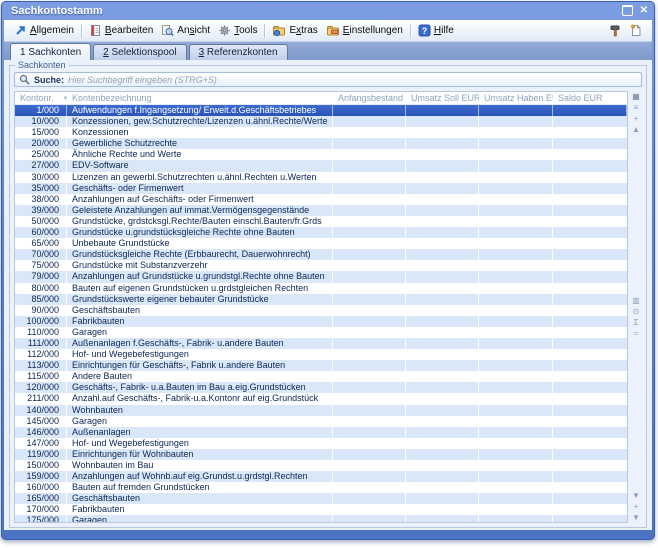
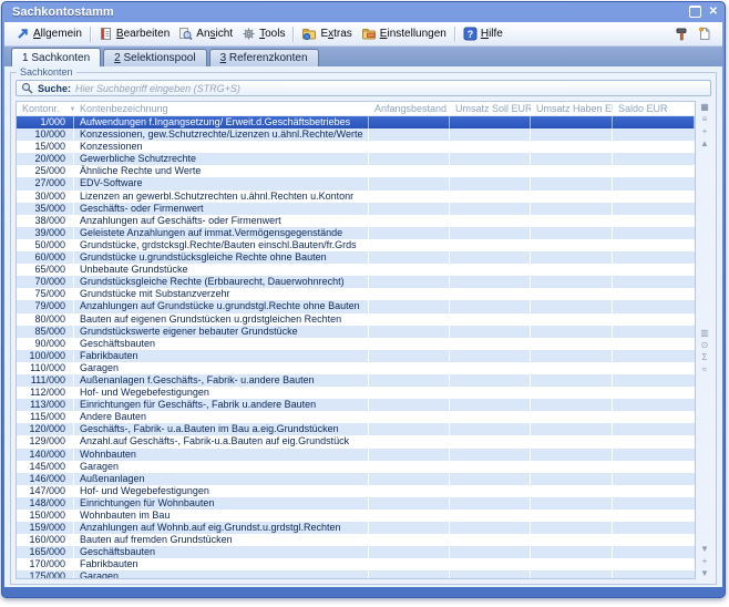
  Sachkontostamm
  ✕
  Allgemein
  Bearbeiten
  Ansicht
  Tools
  Extras
  Einstellungen
  ?
  Hilfe
  1 Sachkonten
  2 Selektionspool
  3 Referenzkonten
  Sachkonten
  Suche:
  Hier Suchbegriff eingeben (STRG+S)
  Kontonr.
  Kontenbezeichnung
  Anfangsbestand
  Umsatz Soll EUR
  Umsatz Haben E
  Saldo EUR
  1/000
  Aufwendungen f.Ingangsetzung/ Erweit.d.Geschäftsbetriebes
  10/000
  Konzessionen, gew.Schutzrechte/Lizenzen u.ähnl.Rechte/Werte
  15/000
  Konzessionen
  20/000
  Gewerbliche Schutzrechte
  25/000
  Ähnliche Rechte und Werte
  27/000
  EDV-Software
  30/000
- Lizenzen an gewerbl.Schutzrechten u.ähnl.Rechten u.Werten
+ Lizenzen an gewerbl.Schutzrechten u.ähnl.Rechten u.Kontonr
  35/000
  Geschäfts- oder Firmenwert
  38/000
  Anzahlungen auf Geschäfts- oder Firmenwert
  39/000
  Geleistete Anzahlungen auf immat.Vermögensgegenstände
  50/000
  Grundstücke, grdstcksgl.Rechte/Bauten einschl.Bauten/fr.Grds
  60/000
  Grundstücke u.grundstücksgleiche Rechte ohne Bauten
  65/000
  Unbebaute Grundstücke
  70/000
  Grundstücksgleiche Rechte (Erbbaurecht, Dauerwohnrecht)
  75/000
  Grundstücke mit Substanzverzehr
  79/000
  Anzahlungen auf Grundstücke u.grundstgl.Rechte ohne Bauten
  80/000
  Bauten auf eigenen Grundstücken u.grdstgleichen Rechten
  85/000
  Grundstückswerte eigener bebauter Grundstücke
  90/000
  Geschäftsbauten
  100/000
  Fabrikbauten
  110/000
  Garagen
  111/000
  Außenanlagen f.Geschäfts-, Fabrik- u.andere Bauten
  112/000
  Hof- und Wegebefestigungen
  113/000
  Einrichtungen für Geschäfts-, Fabrik u.andere Bauten
  115/000
  Andere Bauten
  120/000
  Geschäfts-, Fabrik- u.a.Bauten im Bau a.eig.Grundstücken
- 211/000
+ 129/000
- Anzahl.auf Geschäfts-, Fabrik-u.a.Kontonr auf eig.Grundstück
+ Anzahl.auf Geschäfts-, Fabrik-u.a.Bauten auf eig.Grundstück
  140/000
  Wohnbauten
  145/000
  Garagen
  146/000
  Außenanlagen
  147/000
  Hof- und Wegebefestigungen
- 119/000
+ 148/000
  Einrichtungen für Wohnbauten
  150/000
  Wohnbauten im Bau
  159/000
  Anzahlungen auf Wohnb.auf eig.Grundst.u.grdstgl.Rechten
  160/000
  Bauten auf fremden Grundstücken
  165/000
  Geschäftsbauten
  170/000
  Fabrikbauten
  175/000
  Garagen
  ▦
  ≡
  +
  ▲
  ▥
  ⊙
  Σ
  ≈
  ▼
  +
  ▼
